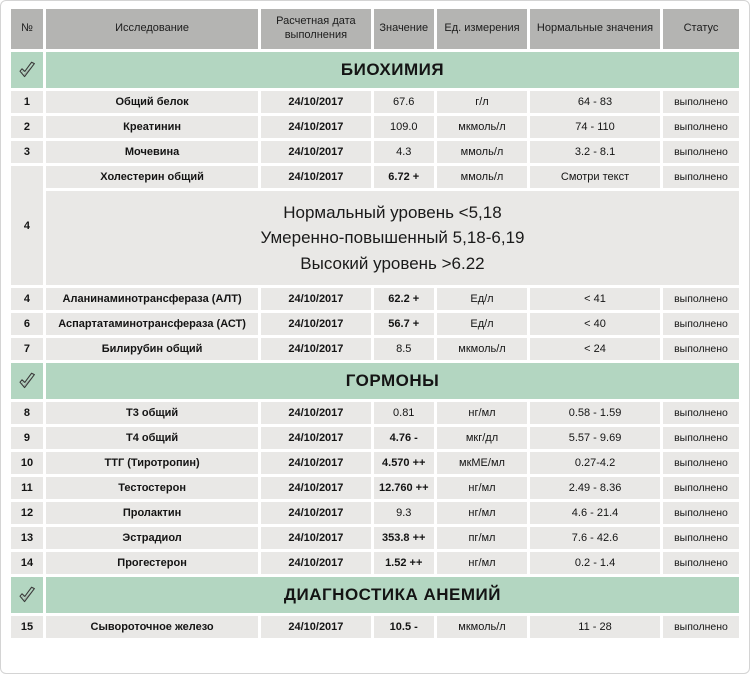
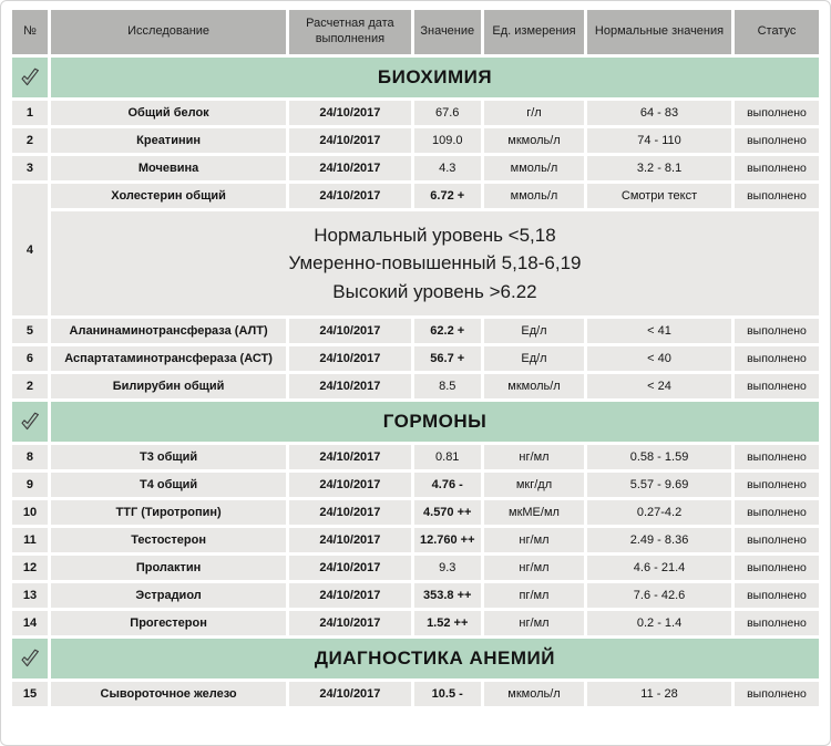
  №	Исследование	Расчетная дата выполнения	Значение	Ед. измерения	Нормальные значения	Статус
  	БИОХИМИЯ
  1	Общий белок	24/10/2017	67.6	г/л	64 - 83	выполнено
  2	Креатинин	24/10/2017	109.0	мкмоль/л	74 - 110	выполнено
  3	Мочевина	24/10/2017	4.3	ммоль/л	3.2 - 8.1	выполнено
  4	Холестерин общий	24/10/2017	6.72 +	ммоль/л	Смотри текст	выполнено
  Нормальный уровень <5,18Умеренно-повышенный 5,18-6,19Высокий уровень >6.22
- 4	Аланинаминотрансфераза (АЛТ)	24/10/2017	62.2 +	Ед/л	< 41	выполнено
+ 5	Аланинаминотрансфераза (АЛТ)	24/10/2017	62.2 +	Ед/л	< 41	выполнено
  6	Аспартатаминотрансфераза (АСТ)	24/10/2017	56.7 +	Ед/л	< 40	выполнено
- 7	Билирубин общий	24/10/2017	8.5	мкмоль/л	< 24	выполнено
+ 2	Билирубин общий	24/10/2017	8.5	мкмоль/л	< 24	выполнено
  	ГОРМОНЫ
  8	Т3 общий	24/10/2017	0.81	нг/мл	0.58 - 1.59	выполнено
  9	Т4 общий	24/10/2017	4.76 -	мкг/дл	5.57 - 9.69	выполнено
  10	ТТГ (Тиротропин)	24/10/2017	4.570 ++	мкМЕ/мл	0.27-4.2	выполнено
  11	Тестостерон	24/10/2017	12.760 ++	нг/мл	2.49 - 8.36	выполнено
  12	Пролактин	24/10/2017	9.3	нг/мл	4.6 - 21.4	выполнено
  13	Эстрадиол	24/10/2017	353.8 ++	пг/мл	7.6 - 42.6	выполнено
  14	Прогестерон	24/10/2017	1.52 ++	нг/мл	0.2 - 1.4	выполнено
  	ДИАГНОСТИКА АНЕМИЙ
  15	Сывороточное железо	24/10/2017	10.5 -	мкмоль/л	11 - 28	выполнено
